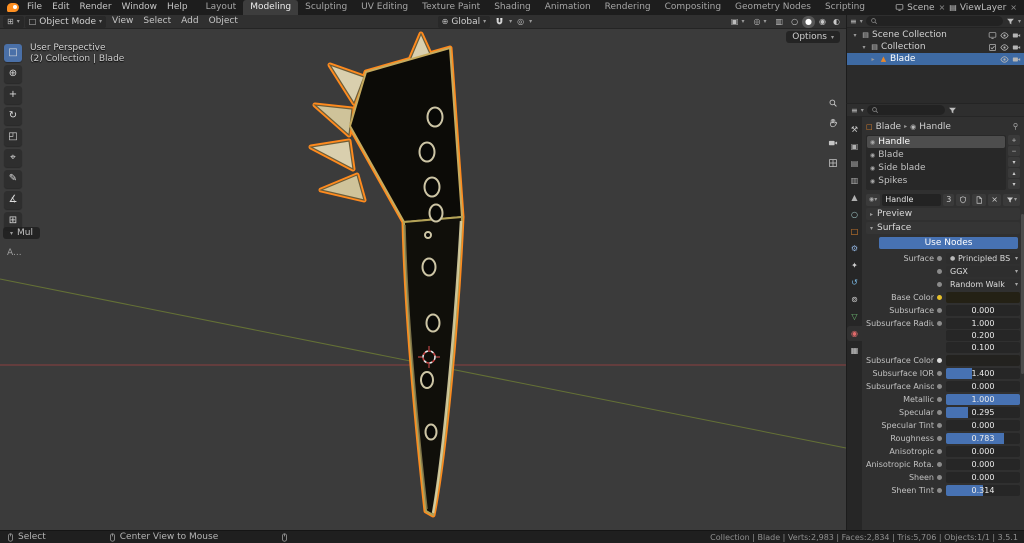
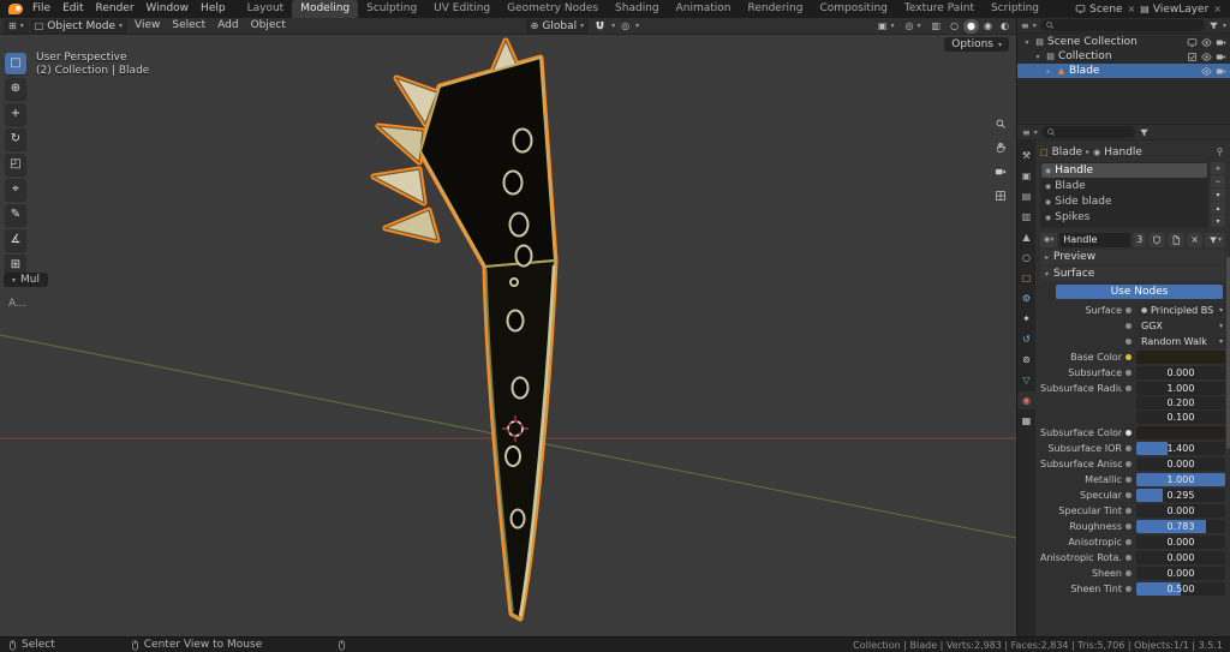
  File Edit Render Window Help
  Layout
  Modeling
  Sculpting
  UV Editing
- Texture Paint
+ Geometry Nodes
  Shading
  Animation
  Rendering
  Compositing
- Geometry Nodes
+ Texture Paint
  Scripting
  Scene
  ×
  ▤
  ViewLayer
  ×
  ⊞
  □
  Object Mode
  View Select Add Object
  ⊕
  Global
  ◎
  ▣
  ◎
  ▥
  ○
  ●
  ◉
  ◐
  User Perspective
  (2) Collection | Blade
  Options
  □
  ⊕
  +
  ↻
  ◰
  ⌖
  ✎
  ∡
  ⊞
  Mul
  A...
  ≡
  ▤
  Scene Collection
  ▤
  Collection
  ▲
  Blade
  ≡
  ⚒
  ▣
  ▤
  ▥
  ▲
  ○
  □
  ⚙
  ✦
  ↺
  ⊚
  ▽
  ◉
  ▦
  □
  Blade
  ◉
  Handle
  Handle
  Blade
  Side blade
  Spikes
  Handle
  3
  ×
  Preview
  Surface
  Use Nodes
  Surface
  Principled BS
  GGX
  Random Walk
  Base Color
  Subsurface
  0.000
  Subsurface Radiu
  1.000
  0.200
  0.100
  Subsurface Color
  Subsurface IOR
  1.400
  Subsurface Aniso
  0.000
  Metallic
  1.000
  Specular
  0.295
  Specular Tint
  0.000
  Roughness
  0.783
  Anisotropic
  0.000
  Anisotropic Rota.
  0.000
  Sheen
  0.000
  Sheen Tint
- 0.314
+ 0.500
  Select
  Center View to Mouse
  Collection | Blade | Verts:2,983 | Faces:2,834 | Tris:5,706 | Objects:1/1 | 3.5.1
